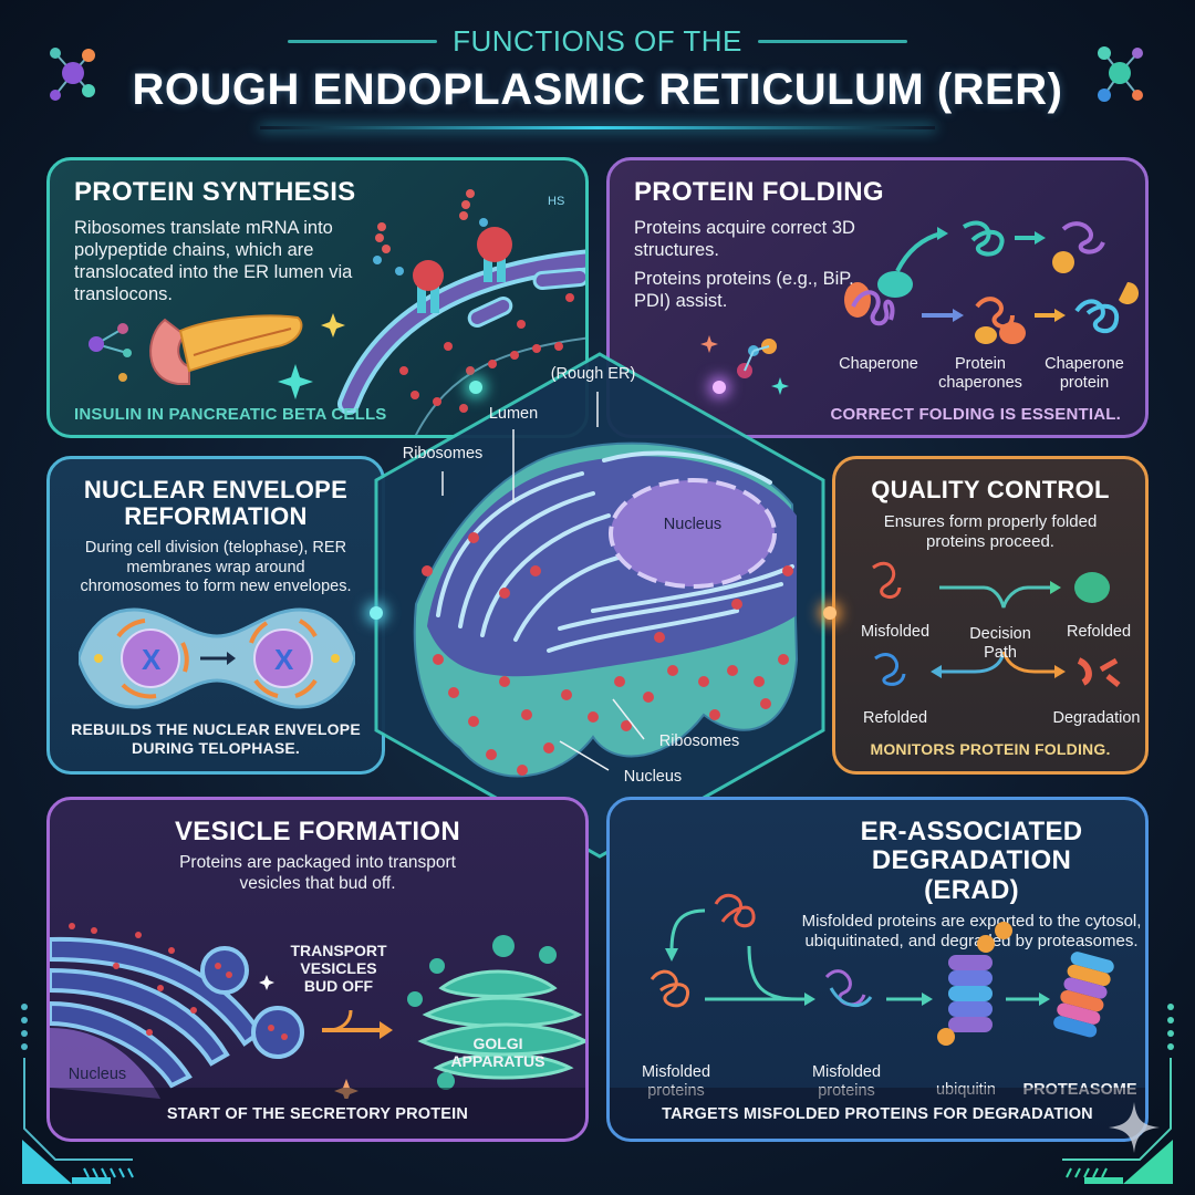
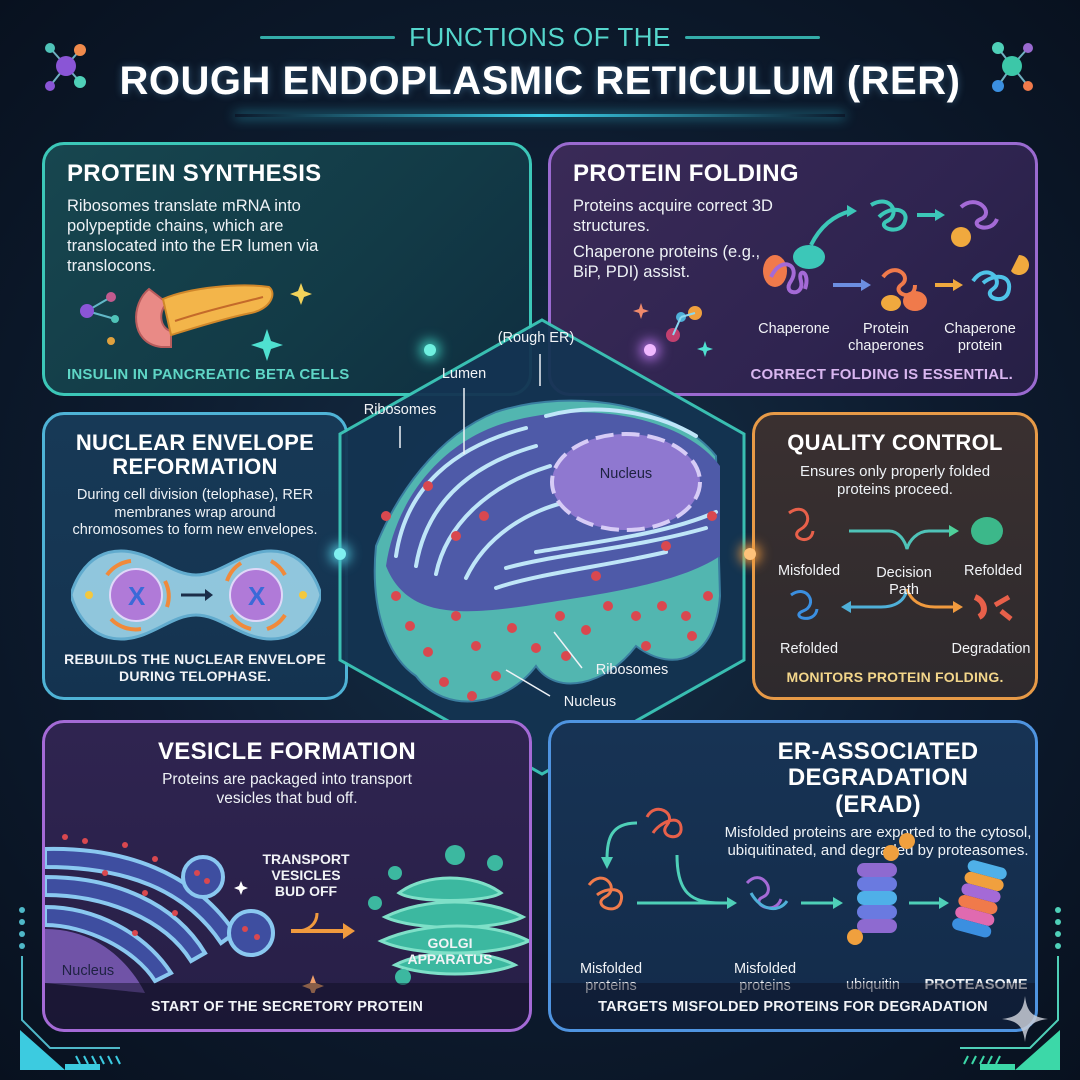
  FUNCTIONS OF THE
  ROUGH ENDOPLASMIC RETICULUM (RER)
  PROTEIN SYNTHESIS
  Ribosomes translate mRNA into polypeptide chains, which are translocated into the ER lumen via translocons.
- HS
  INSULIN IN PANCREATIC BETA CELLS
  PROTEIN FOLDING
  Proteins acquire correct 3D structures.
- Proteins proteins (e.g., BiP, PDI) assist.
+ Chaperone proteins (e.g., BiP, PDI) assist.
  Chaperone
  Protein chaperones
  Chaperone protein
  CORRECT FOLDING IS ESSENTIAL.
  NUCLEAR ENVELOPE REFORMATION
  During cell division (telophase), RER membranes wrap around chromosomes to form new envelopes.
  X
  X
  REBUILDS THE NUCLEAR ENVELOPE DURING TELOPHASE.
  QUALITY CONTROL
- Ensures form properly folded proteins proceed.
+ Ensures only properly folded proteins proceed.
  Misfolded
  Decision Path
  Refolded
  Refolded
  Degradation
  MONITORS PROTEIN FOLDING.
  (Rough ER)
  Lumen
  Ribosomes
  Nucleus
  Ribosomes
  Nucleus
  VESICLE FORMATION
  Proteins are packaged into transport vesicles that bud off.
  TRANSPORT VESICLES BUD OFF
  GOLGI APPARATUS
  Nucleus
  START OF THE SECRETORY PROTEIN
  ER-ASSOCIATED DEGRADATION (ERAD)
  Misfolded proteins are exported to the cytosol, ubiquitinated, and degred by proteasomes.
  Misfolded proteins
  Misfolded proteins
  ubiquitin
  PROTEASOME
  TARGETS MISFOLDED PROTEINS FOR DEGRADATION
